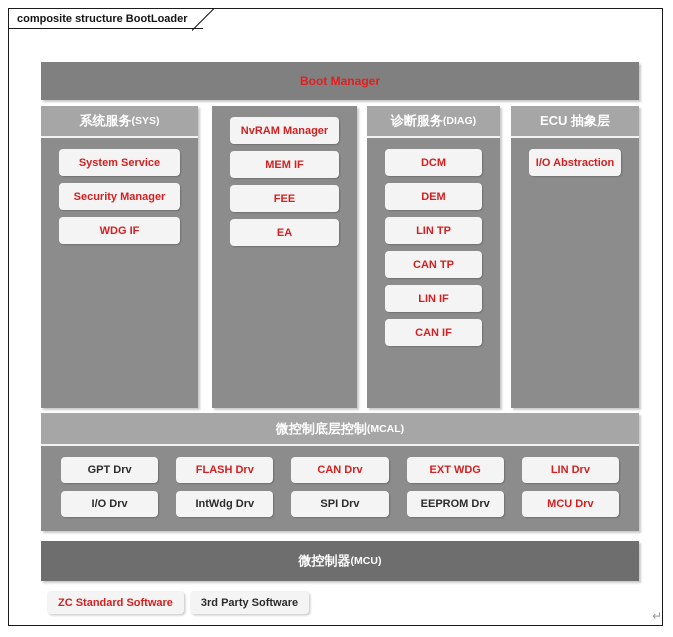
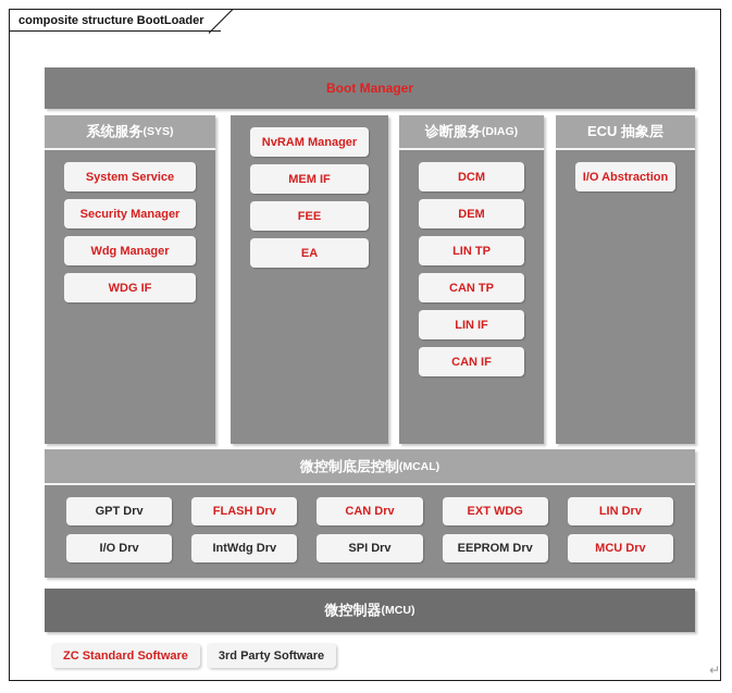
  Boot Manager
  系统服务
  (SYS)
  System Service
  Security Manager
+ Wdg Manager
  WDG IF
  NvRAM Manager
  MEM IF
  FEE
  EA
  诊断服务
  (DIAG)
  DCM
  DEM
  LIN TP
  CAN TP
  LIN IF
  CAN IF
  ECU 抽象层
  I/O Abstraction
  微控制底层控制
  (MCAL)
  GPT Drv
  FLASH Drv
  CAN Drv
  EXT WDG
  LIN Drv
  I/O Drv
  IntWdg Drv
  SPI Drv
  EEPROM Drv
  MCU Drv
  微控制器
  (MCU)
  ZC Standard Software
  3rd Party Software
  ↵
  composite structure BootLoader
